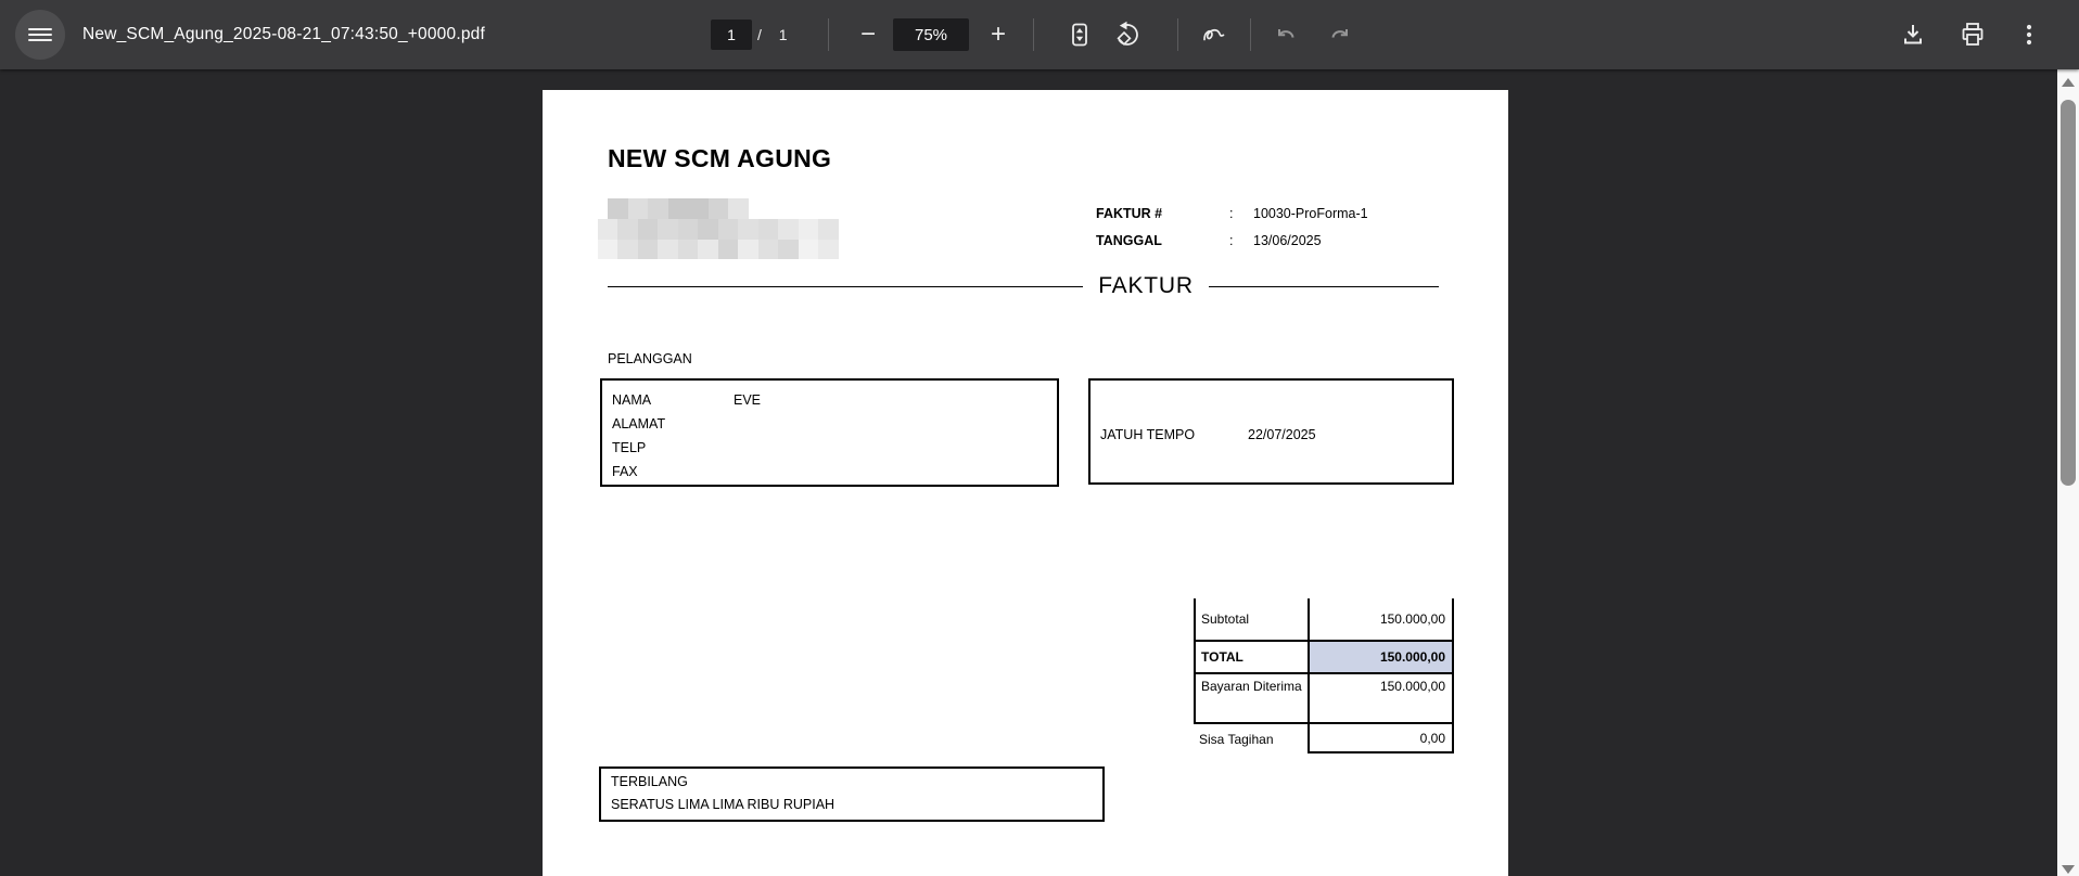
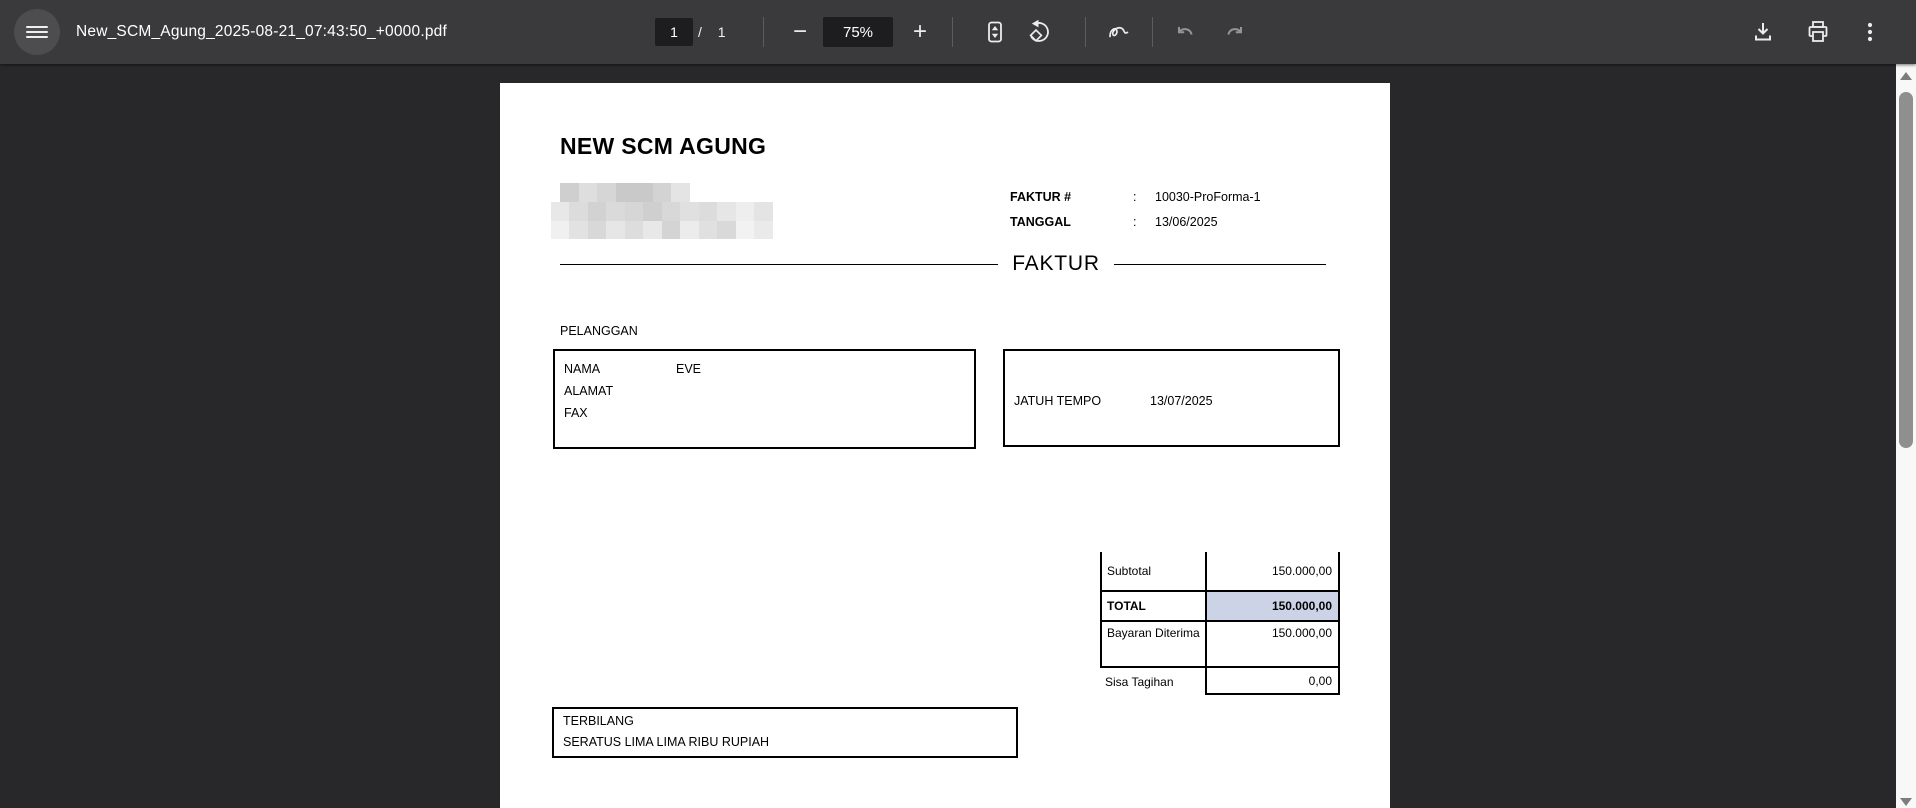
  New_SCM_Agung_2025-08-21_07:43:50_+0000.pdf
  1
  /
  1
  −
  75%
  +
  NEW SCM AGUNG
  FAKTUR #
  :
  10030-ProForma-1
  TANGGAL
  :
  13/06/2025
  FAKTUR
  PELANGGAN
  NAMA
  EVE
  ALAMAT
- TELP
  FAX
  JATUH TEMPO
- 22/07/2025
+ 13/07/2025
  Subtotal
  150.000,00
  TOTAL
  150.000,00
  Bayaran Diterima
  150.000,00
  Sisa Tagihan
  0,00
  TERBILANG
  SERATUS LIMA LIMA RIBU RUPIAH
